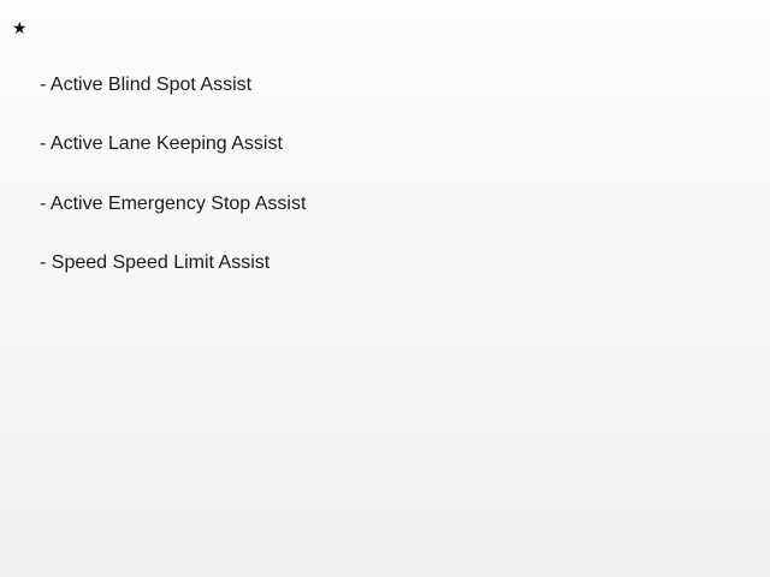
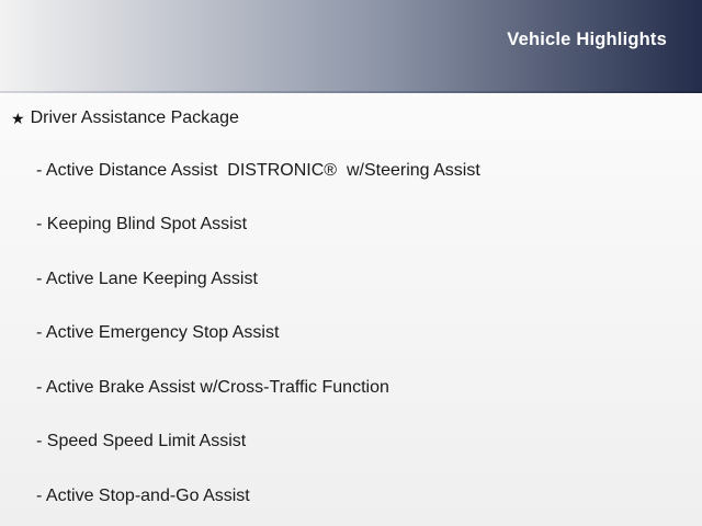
+ Vehicle Highlights
  ★
+ Driver Assistance Package
+ - Active Distance Assist DISTRONIC® w/Steering Assist
- - Active Blind Spot Assist
+ - Keeping Blind Spot Assist
  - Active Lane Keeping Assist
  - Active Emergency Stop Assist
+ - Active Brake Assist w/Cross-Traffic Function
  - Speed Speed Limit Assist
+ - Active Stop-and-Go Assist
